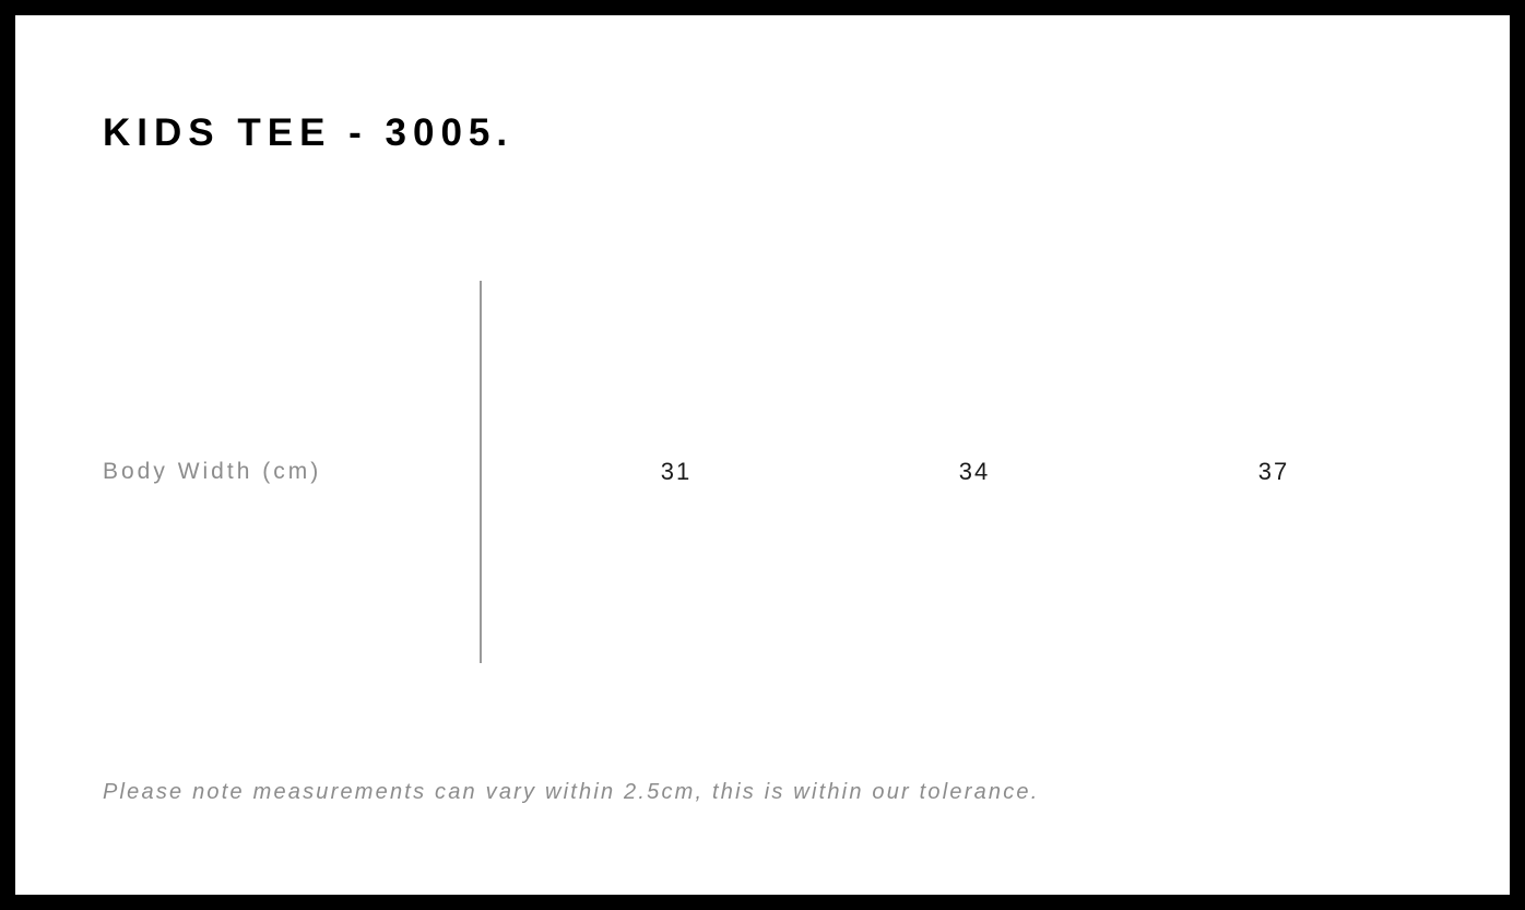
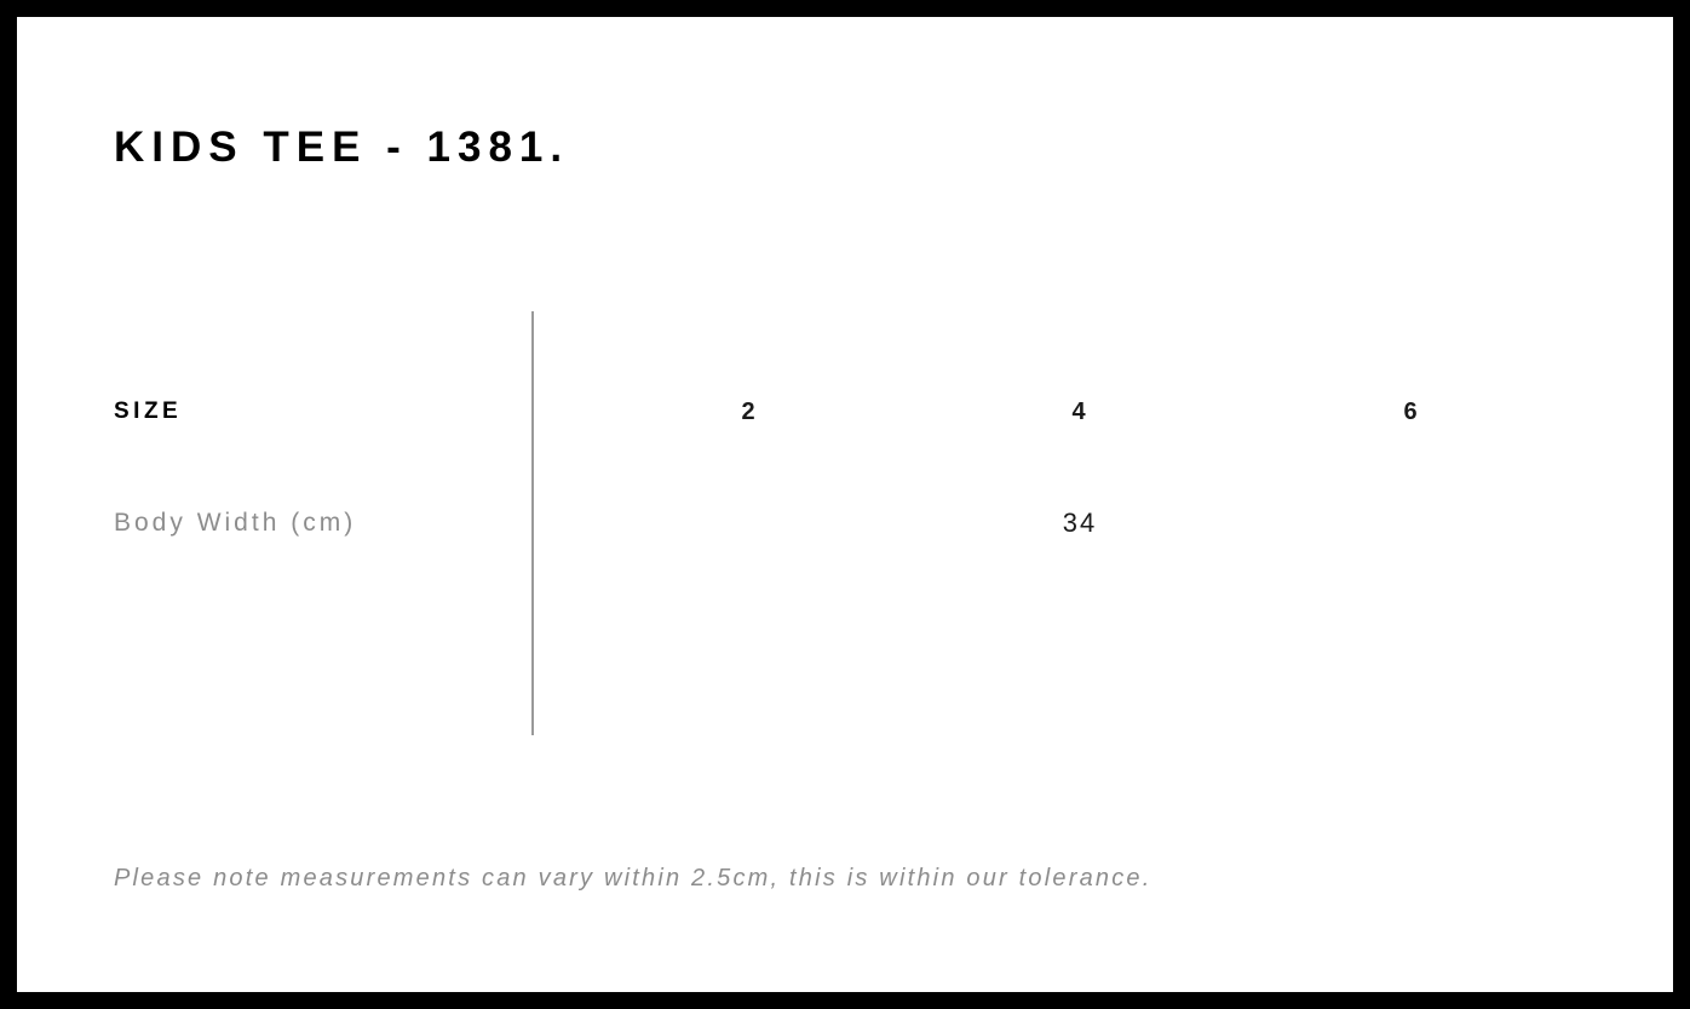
- KIDS TEE - 3005.
+ KIDS TEE - 1381.
+ SIZE
+ 2
+ 4
+ 6
  Body Width (cm)
- 31
  34
- 37
  Please note measurements can vary within 2.5cm, this is within our tolerance.
